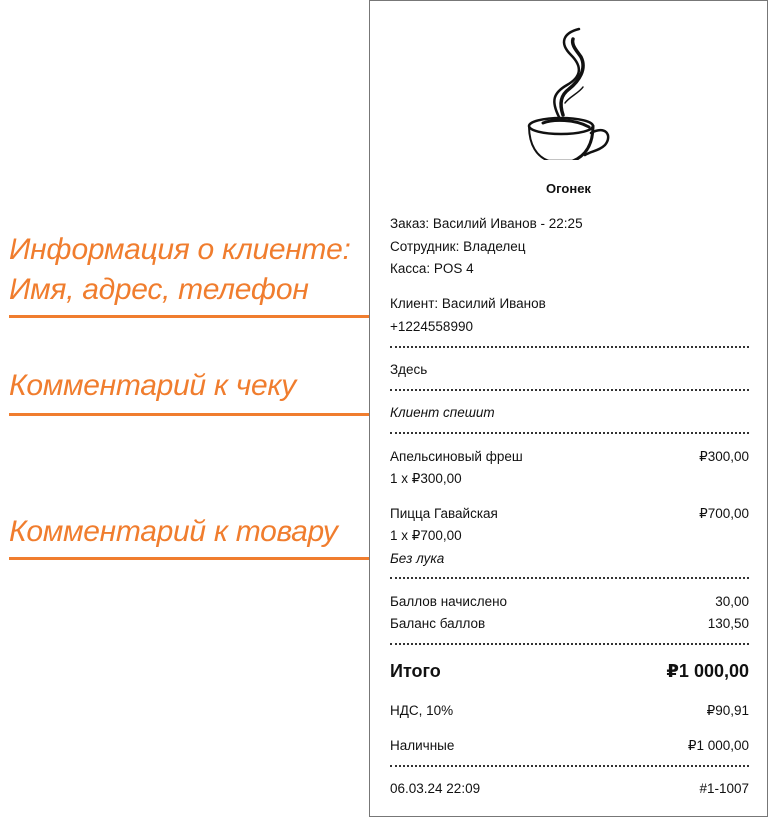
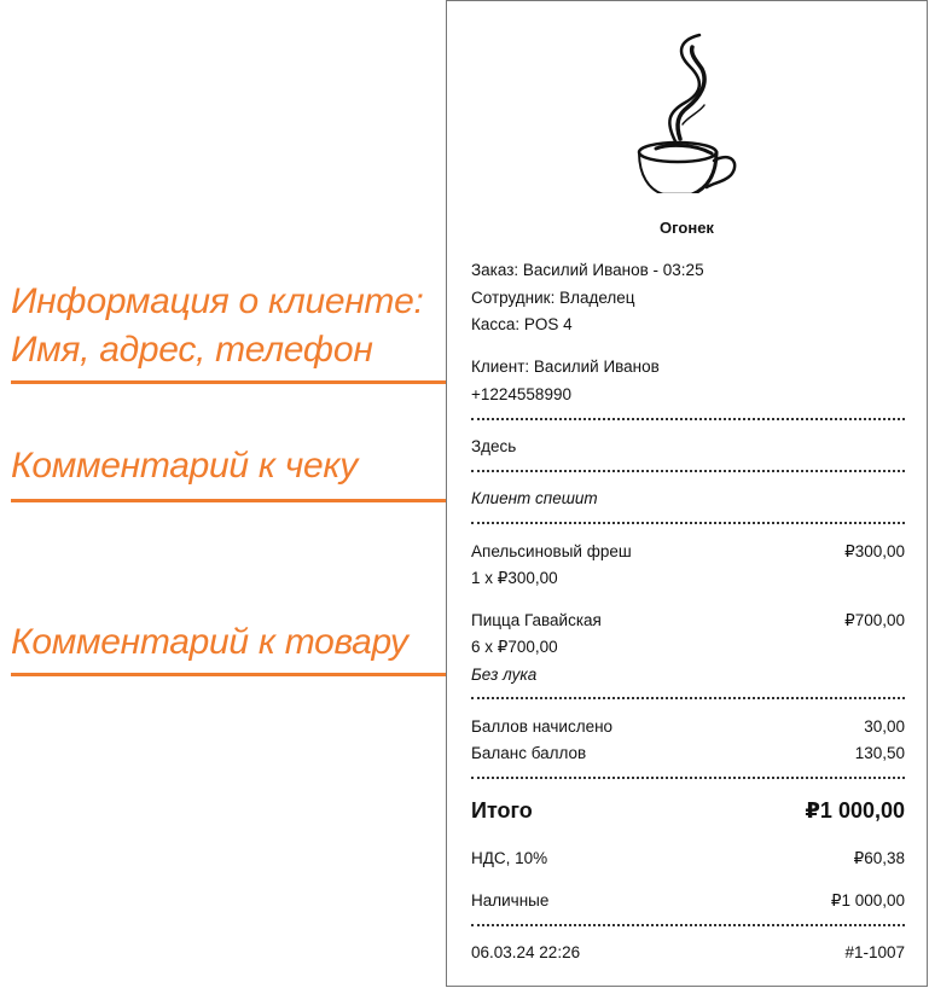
  Информация о клиенте:
  Имя, адрес, телефон
  Комментарий к чеку
  Комментарий к товару
  Огонек
- Заказ: Василий Иванов - 22:25
+ Заказ: Василий Иванов - 03:25
  Сотрудник: Владелец
  Касса: POS 4
  Клиент: Василий Иванов
  +1224558990
  Здесь
  Клиент спешит
  Апельсиновый фреш
  ₽300,00
  1 x ₽300,00
  Пицца Гавайская
  ₽700,00
- 1 x ₽700,00
+ 6 x ₽700,00
  Без лука
  Баллов начислено
  30,00
  Баланс баллов
  130,50
  Итого
  ₽1 000,00
  НДС, 10%
- ₽90,91
+ ₽60,38
  Наличные
  ₽1 000,00
- 06.03.24 22:09
+ 06.03.24 22:26
  #1-1007
